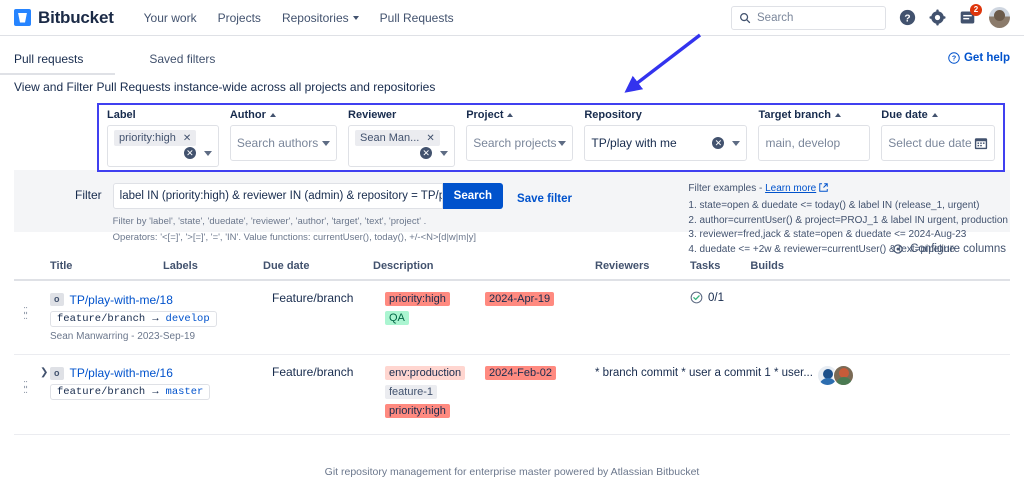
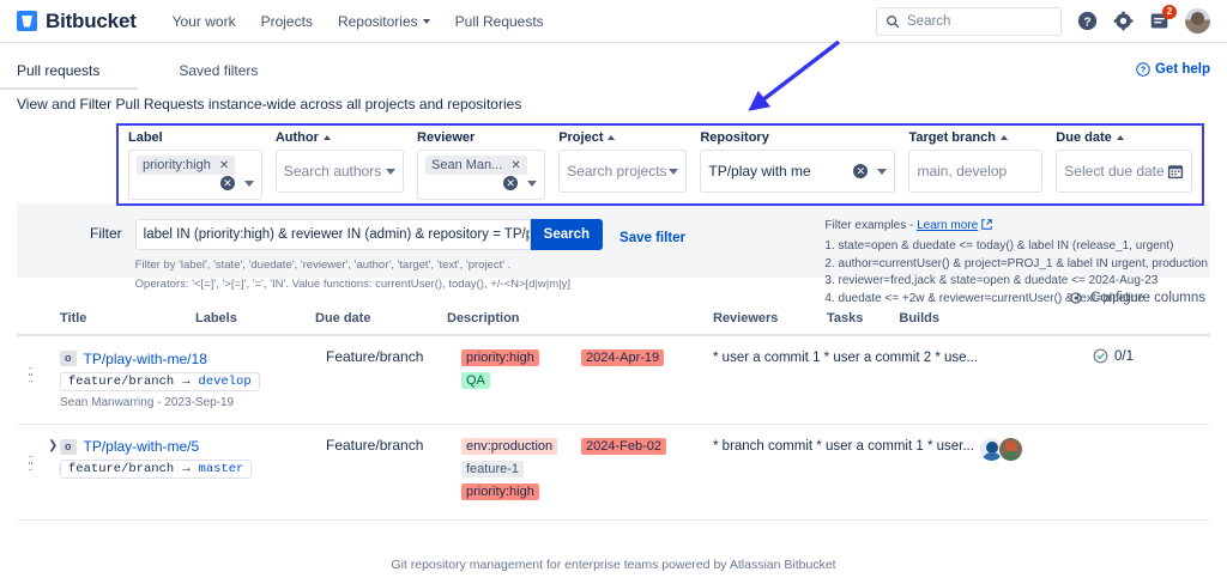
  Bitbucket
  Your work
  Projects
  Repositories
  Pull Requests
  Search
  ?
  2
  Pull requests
  Saved filters
  ?
  Get help
  View and Filter Pull Requests instance-wide across all projects and repositories
  Label
  priority:high
  ✕
  ✕
  Author
  Search authors
  Reviewer
  Sean Man...
  ✕
  ✕
  Project
  Search projects
  Repository
  TP/play with me
  ✕
  Target branch
  main, develop
  Due date
  Select due date
  Filter
  label IN (priority:high) & reviewer IN (admin) & repository = TP/p
  Search
  Save filter
  Filter by 'label', 'state', 'duedate', 'reviewer', 'author', 'target', 'text', 'project' .
  Operators: '<[=]', '>[=]', '=', 'IN'. Value functions: currentUser(), today(), +/-<N>[d|w|m|y]
  Filter examples - Learn more
  1. state=open & duedate <= today() & label IN (release_1, urgent)
  2. author=currentUser() & project=PROJ_1 & label IN urgent, production
  3. reviewer=fred,jack & state=open & duedate <= 2024-Aug-23
  4. duedate <= +2w & reviewer=currentUser() & text=pipeline
  Configure columns
  Title
  Labels
  Due date
  Description
  Reviewers
  Tasks
  Builds
  ::
  ::
  o
  TP/play-with-me/18
  feature/branch
  →
  develop
  Sean Manwarring - 2023-Sep-19
  Feature/branch
  priority:high
  QA
  2024-Apr-19
+ * user a commit 1 * user a commit 2 * use...
  0/1
  ❯
  ::
  ::
  o
- TP/play-with-me/16
+ TP/play-with-me/5
  feature/branch
  →
  master
  Feature/branch
  env:production
  feature-1
  priority:high
  2024-Feb-02
  * branch commit * user a commit 1 * user...
- Git repository management for enterprise master powered by Atlassian Bitbucket
+ Git repository management for enterprise teams powered by Atlassian Bitbucket
